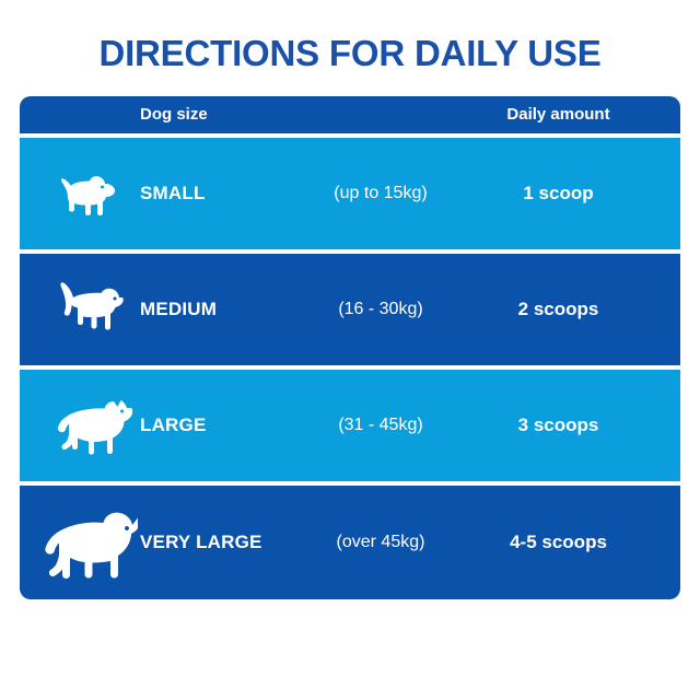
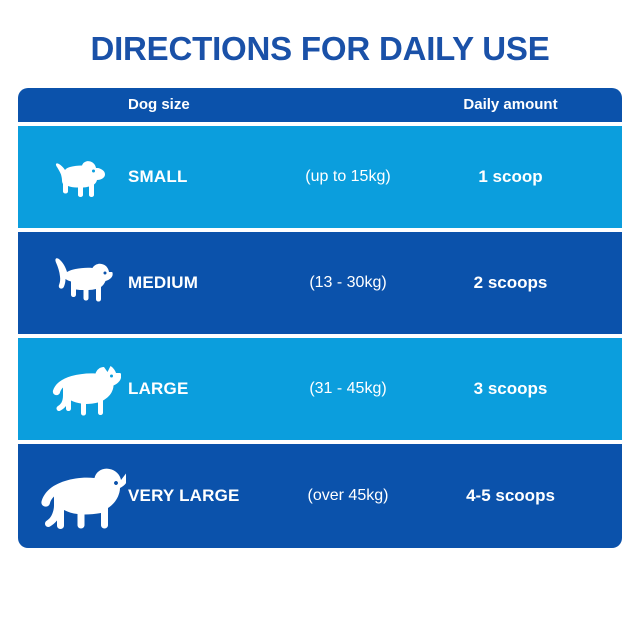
  DIRECTIONS FOR DAILY USE
  Dog size
  Daily amount
  SMALL
  (up to 15kg)
  1 scoop
  MEDIUM
- (16 - 30kg)
+ (13 - 30kg)
  2 scoops
  LARGE
  (31 - 45kg)
  3 scoops
  VERY LARGE
  (over 45kg)
  4-5 scoops
